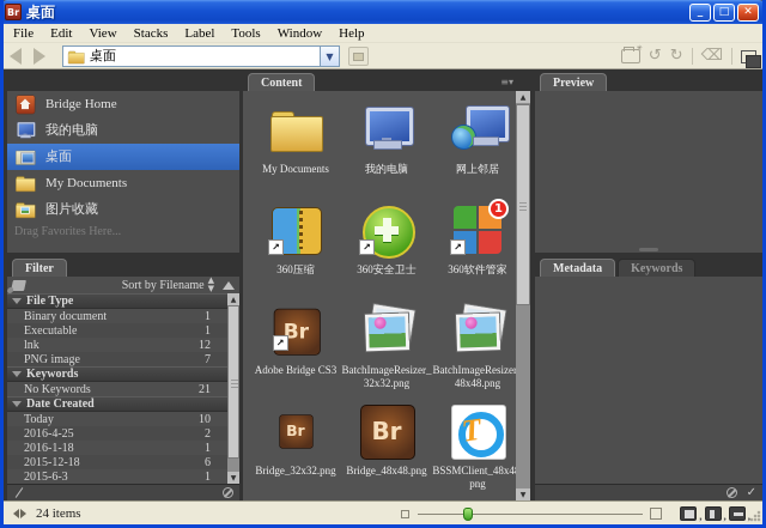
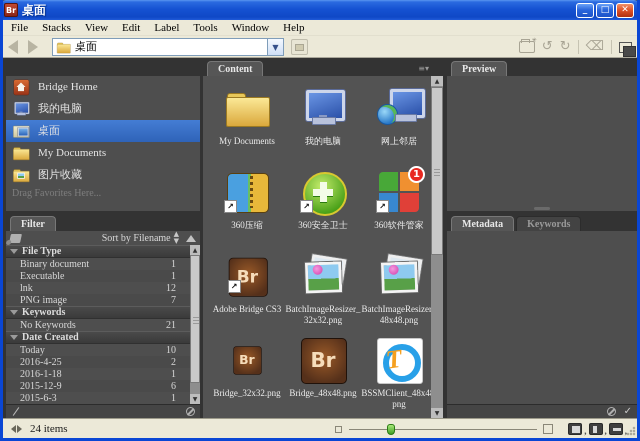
  Br
  桌面
  _
  □
  ✕
  File
- Edit
+ Stacks
  View
- Stacks
+ Edit
  Label
  Tools
  Window
  Help
  桌面
  ▼
  ↺
  ↻
  ⌫
  Bridge Home
  我的电脑
  桌面
  My Documents
  图片收藏
  Drag Favorites Here...
  Filter
  Sort by Filename
  ▲
  ▼
  File Type
  Binary document
  1
  Executable
  1
  lnk
  12
  PNG image
  7
  Keywords
  No Keywords
  21
  Date Created
  Today
  10
  2016-4-25
  2
  2016-1-18
  1
- 2015-12-18
+ 2015-12-9
  6
  2015-6-3
  1
  Content
  ≡▾
  My Documents
  我的电脑
  网上邻居
  ↗
  360压缩
  ↗
  360安全卫士
  ↗
  1
  360软件管家
  ↗
  Adobe Bridge CS3
  BatchImageResizer_32x32.png
  BatchImageResize48x48.png
  Bridge_32x32.png
  Bridge_48x48.png
  BSSMClient_48x4png
  Preview
  Metadata
  Keywords
  ✓
  24 items
  ,
  ,
